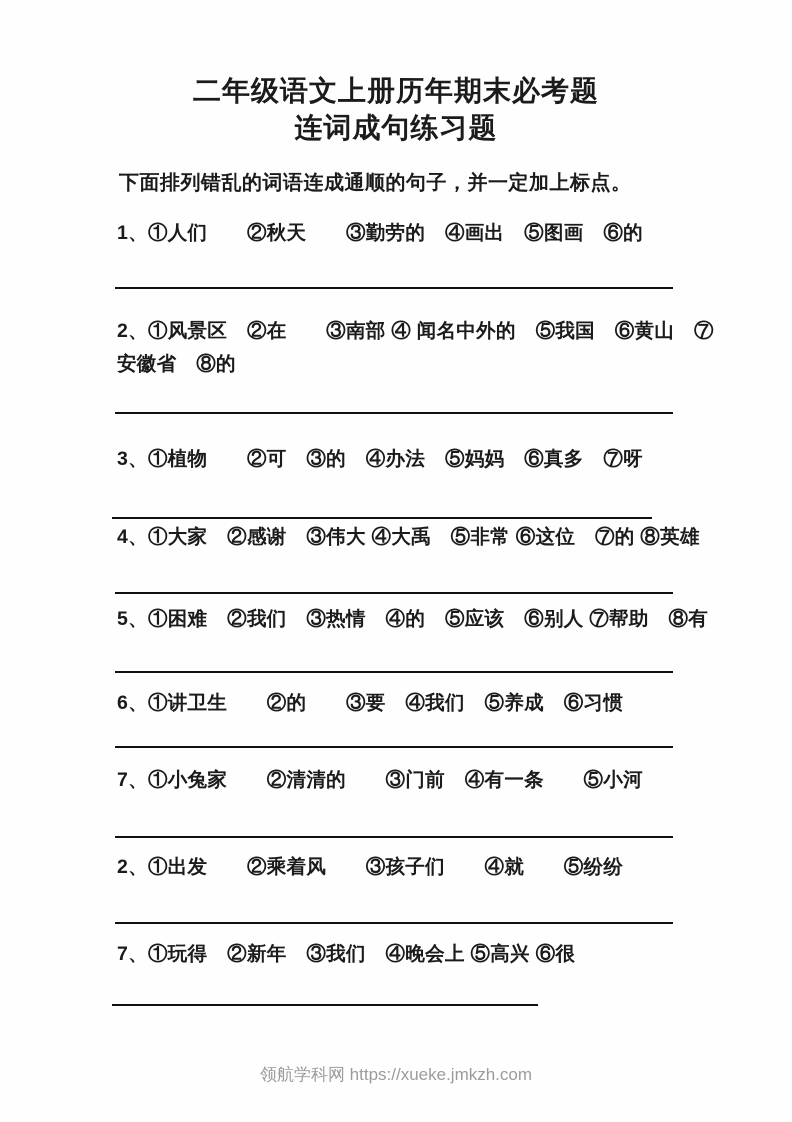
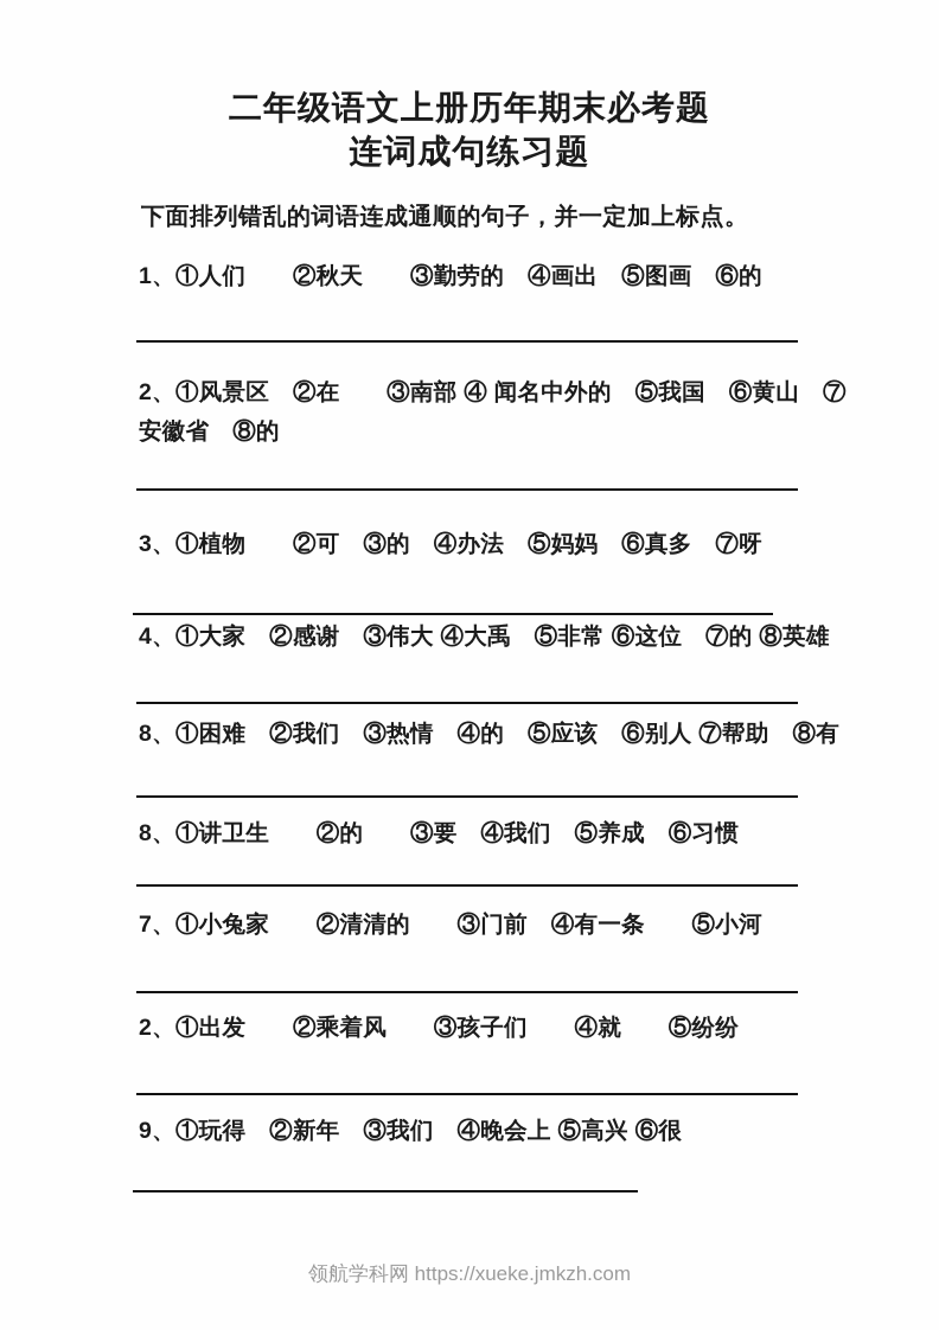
  二年级语文上册历年期末必考题
  连词成句练习题
  下面排列错乱的词语连成通顺的句子，并一定加上标点。
  1、①人们 ②秋天 ③勤劳的 ④画出 ⑤图画 ⑥的
  2、①风景区 ②在 ③南部 ④ 闻名中外的 ⑤我国 ⑥黄山 ⑦
  安徽省 ⑧的
  3、①植物 ②可 ③的 ④办法 ⑤妈妈 ⑥真多 ⑦呀
  4、①大家 ②感谢 ③伟大 ④大禹 ⑤非常 ⑥这位 ⑦的 ⑧英雄
- 5、①困难 ②我们 ③热情 ④的 ⑤应该 ⑥别人 ⑦帮助 ⑧有
+ 8、①困难 ②我们 ③热情 ④的 ⑤应该 ⑥别人 ⑦帮助 ⑧有
- 6、①讲卫生 ②的 ③要 ④我们 ⑤养成 ⑥习惯
+ 8、①讲卫生 ②的 ③要 ④我们 ⑤养成 ⑥习惯
  7、①小兔家 ②清清的 ③门前 ④有一条 ⑤小河
  2、①出发 ②乘着风 ③孩子们 ④就 ⑤纷纷
- 7、①玩得 ②新年 ③我们 ④晚会上 ⑤高兴 ⑥很
+ 9、①玩得 ②新年 ③我们 ④晚会上 ⑤高兴 ⑥很
  领航学科网 https://xueke.jmkzh.com
